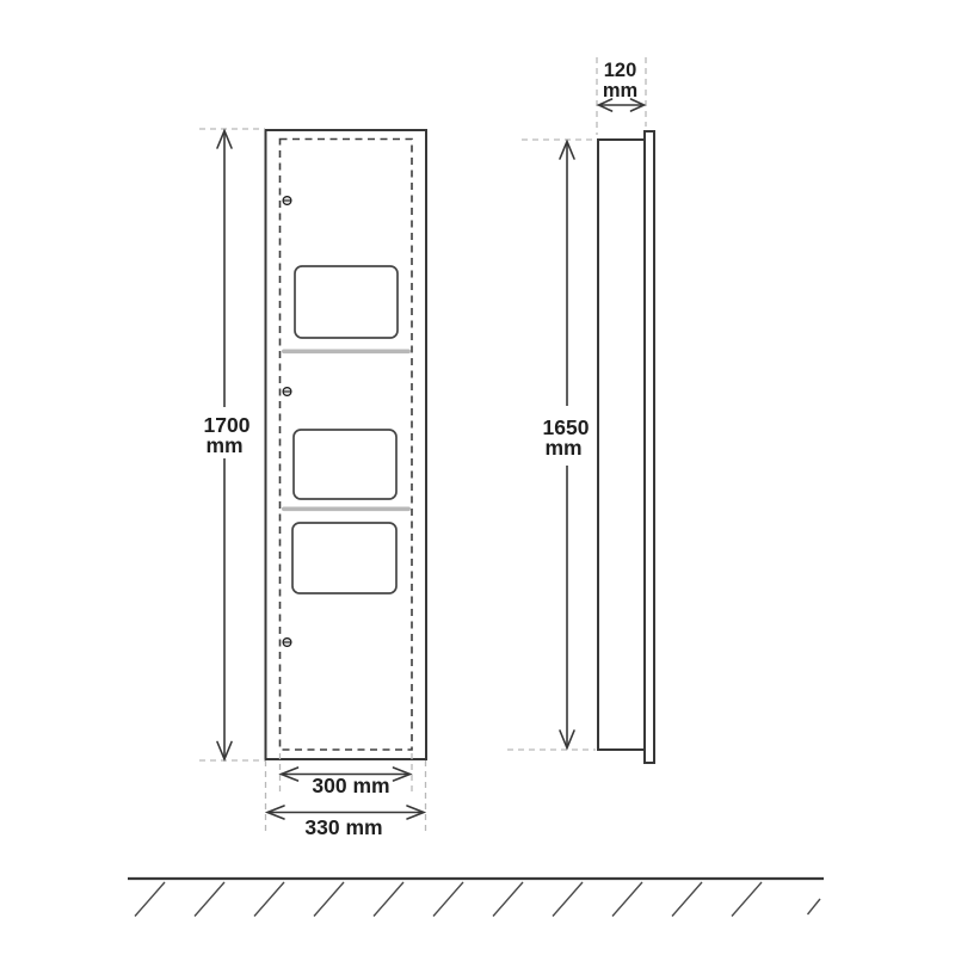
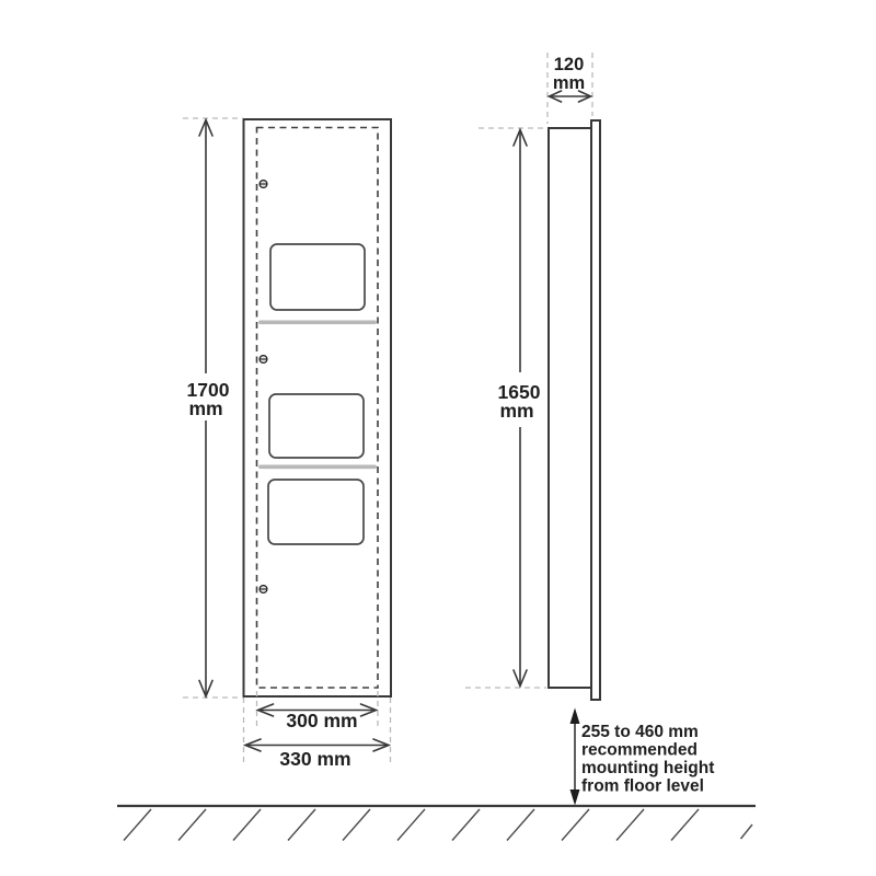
  1700
  mm
  300 mm
  330 mm
  120
  mm
  1650
  mm
+ 255 to 460 mm
+ recommended
+ mounting height
+ from floor level
